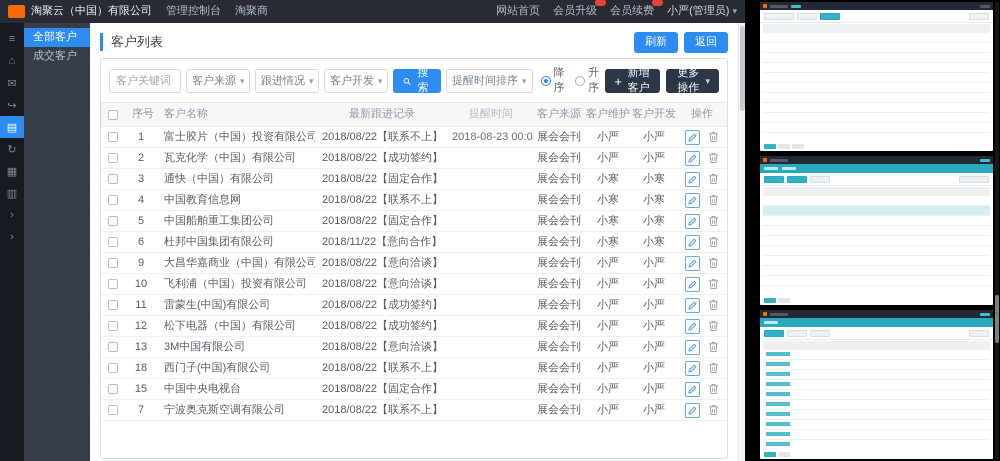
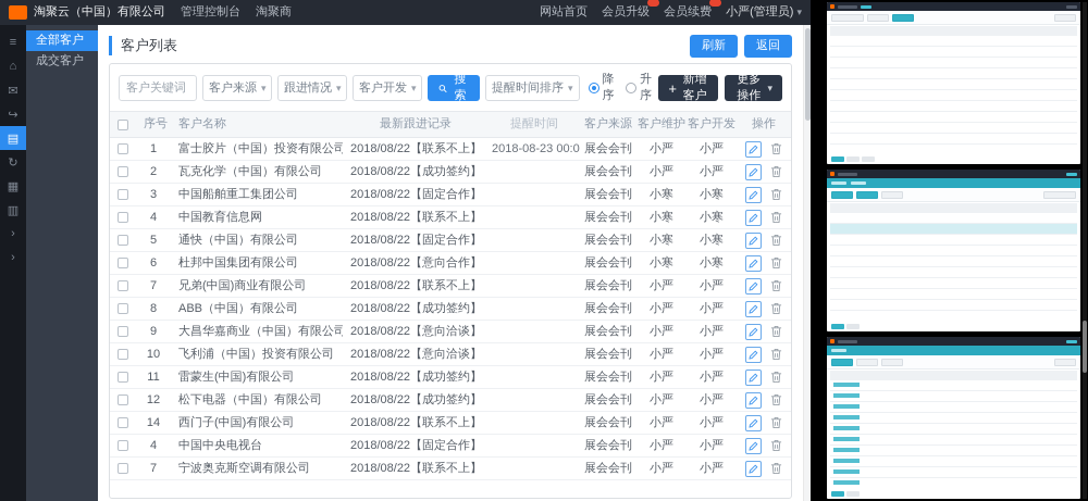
  淘聚云（中国）有限公司
  管理控制台
  淘聚商
  网站首页
  会员升级
  会员续费
  小严(管理员)
  ▾
  ≡
  ⌂
  ✉
  ↪
  ▤
  ↻
  ▦
  ▥
  ›
  ›
  全部客户
  成交客户
  客户列表
  刷新
  返回
  客户关键词
  客户来源
  ▾
  跟进情况
  ▾
  客户开发
  ▾
  搜索
  提醒时间排序
  ▾
  降序
  升序
  +
  新增客户
  更多操作
  ▾
  		序号	客户名称	最新跟进记录	提醒时间	客户来源	客户维护	客户开发	操作
  	1	富士胶片（中国）投资有限公司	2018/08/22【联系不上】	2018-08-23 00:0	展会会刊	小严	小严
  	2	瓦克化学（中国）有限公司	2018/08/22【成功签约】		展会会刊	小严	小严
- 	3	通快（中国）有限公司	2018/08/22【固定合作】		展会会刊	小寒	小寒
+ 	3	中国船舶重工集团公司	2018/08/22【固定合作】		展会会刊	小寒	小寒
  	4	中国教育信息网	2018/08/22【联系不上】		展会会刊	小寒	小寒
- 	5	中国船舶重工集团公司	2018/08/22【固定合作】		展会会刊	小寒	小寒
+ 	5	通快（中国）有限公司	2018/08/22【固定合作】		展会会刊	小寒	小寒
- 	6	杜邦中国集团有限公司	2018/11/22【意向合作】		展会会刊	小寒	小寒
+ 	6	杜邦中国集团有限公司	2018/08/22【意向合作】		展会会刊	小寒	小寒
+ 	7	兄弟(中国)商业有限公司	2018/08/22【联系不上】		展会会刊	小严	小严
+ 	8	ABB（中国）有限公司	2018/08/22【成功签约】		展会会刊	小严	小严
  	9	大昌华嘉商业（中国）有限公司	2018/08/22【意向洽谈】		展会会刊	小严	小严
  	10	飞利浦（中国）投资有限公司	2018/08/22【意向洽谈】		展会会刊	小严	小严
  	11	雷蒙生(中国)有限公司	2018/08/22【成功签约】		展会会刊	小严	小严
  	12	松下电器（中国）有限公司	2018/08/22【成功签约】		展会会刊	小严	小严
- 	13	3M中国有限公司	2018/08/22【意向洽谈】		展会会刊	小严	小严
- 	18	西门子(中国)有限公司	2018/08/22【联系不上】		展会会刊	小严	小严
+ 	14	西门子(中国)有限公司	2018/08/22【联系不上】		展会会刊	小严	小严
- 	15	中国中央电视台	2018/08/22【固定合作】		展会会刊	小严	小严
+ 	4	中国中央电视台	2018/08/22【固定合作】		展会会刊	小严	小严
  	7	宁波奥克斯空调有限公司	2018/08/22【联系不上】		展会会刊	小严	小严
